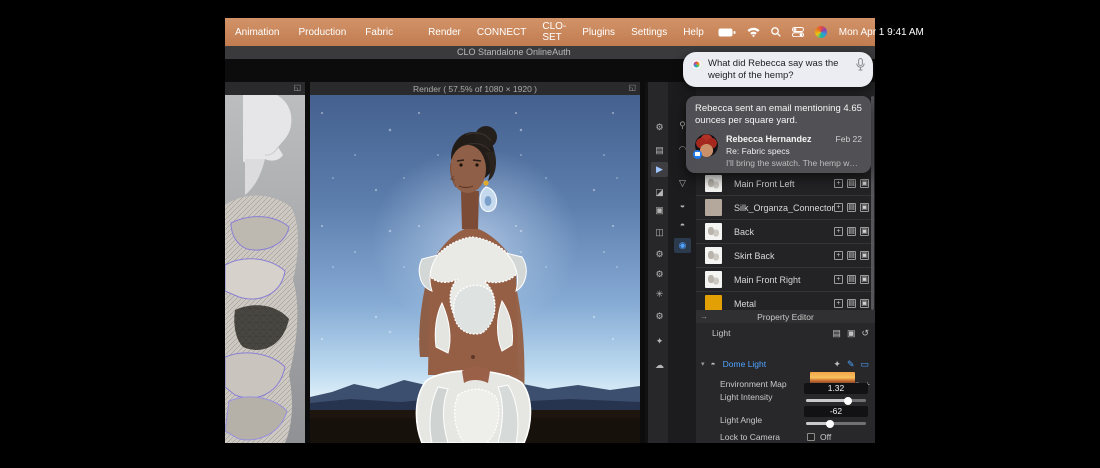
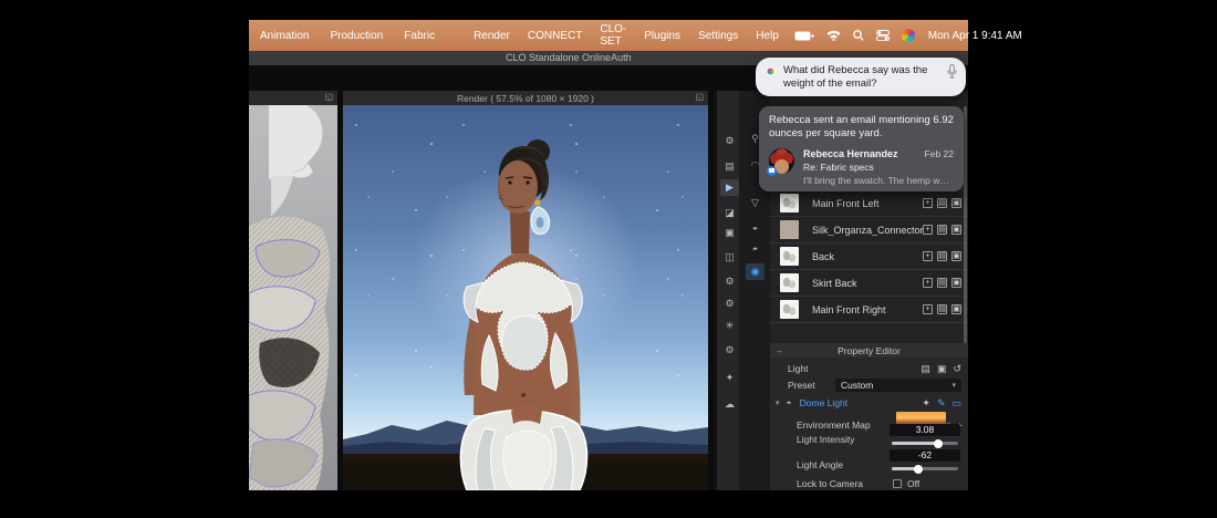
  Animation
  Production
  Fabric
  Render
  CONNECT
  CLO-SET
  Plugins
  Settings
  Help
  Mon Apr 1 9:41 AM
  CLO Standalone OnlineAuth
  ◱
  Render ( 57.5% of 1080 × 1920 )
  ◱
  ⚙
  ▤
  ▶
  ◪
  ▣
  ◫
  ⚙
  ⚙
  ✳
  ⚙
  ✦
  ☁
  ⚲
  ◠
  ▽
  ◒
  ◓
  ◉
  Main Front Left
  Silk_Organza_Connector
  Back
  Skirt Back
  Main Front Right
- Metal
  →
  Property Editor
  Light
  ▤
  ▣
  ↺
+ Preset
+ Custom
  ◓
  Dome Light
  ✦
  ✎
  ▭
  Environment Map
- 1.32
+ 3.08
  Light Intensity
  -62
  Light Angle
  Lock to Camera
  Off
- What did Rebecca say was the weight of the hemp?
+ What did Rebecca say was the weight of the email?
- Rebecca sent an email mentioning 4.65 ounces per square yard.
+ Rebecca sent an email mentioning 6.92 ounces per square yard.
  Rebecca Hernandez
  Feb 22
  Re: Fabric specs
  I'll bring the swatch. The hemp weig
